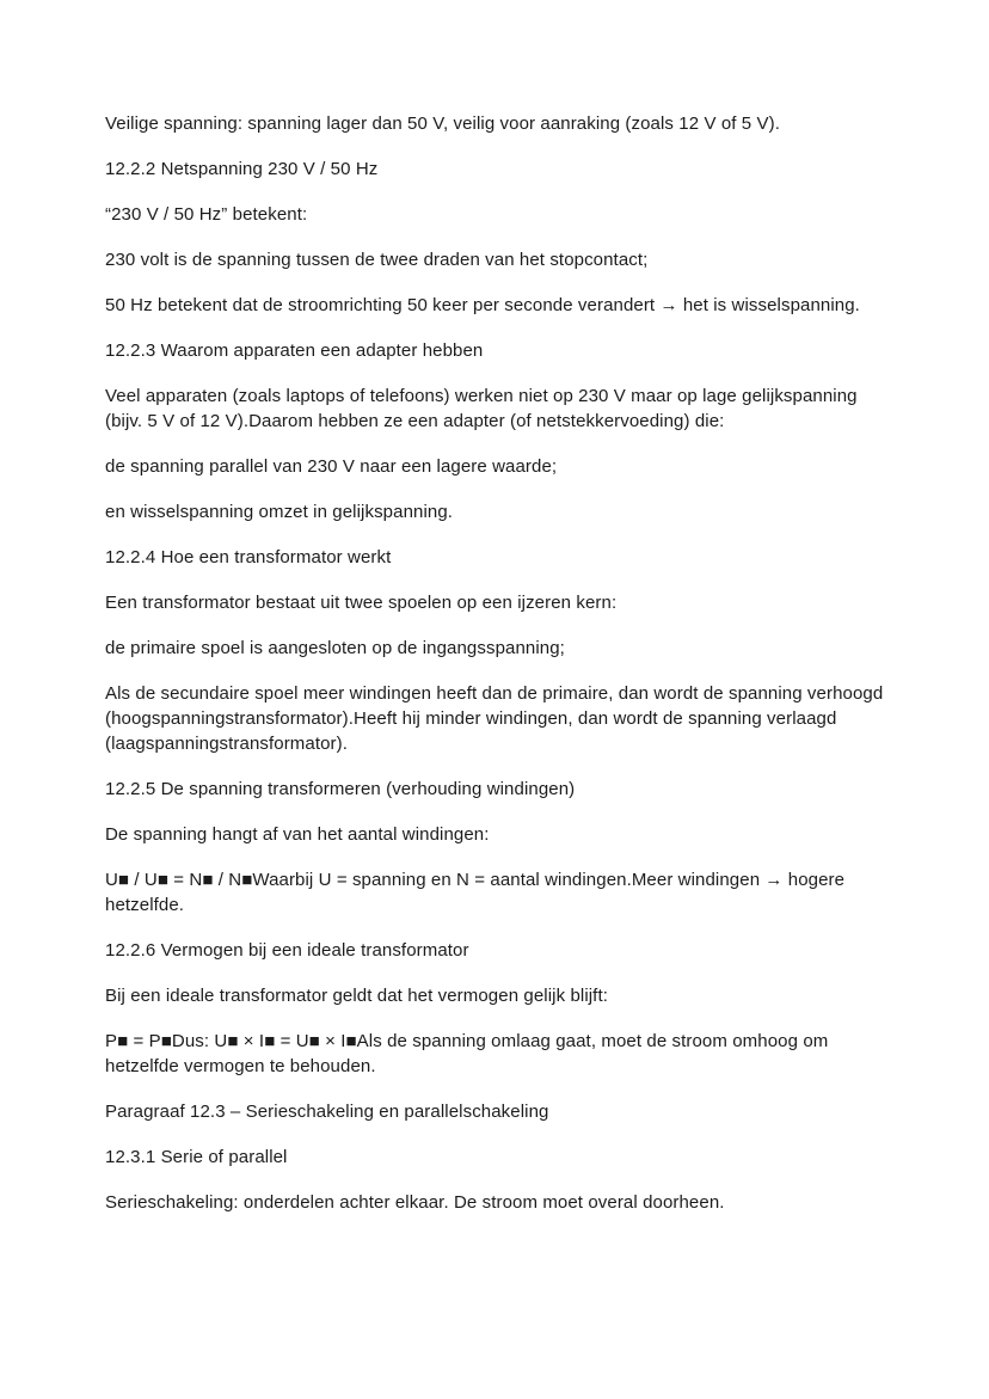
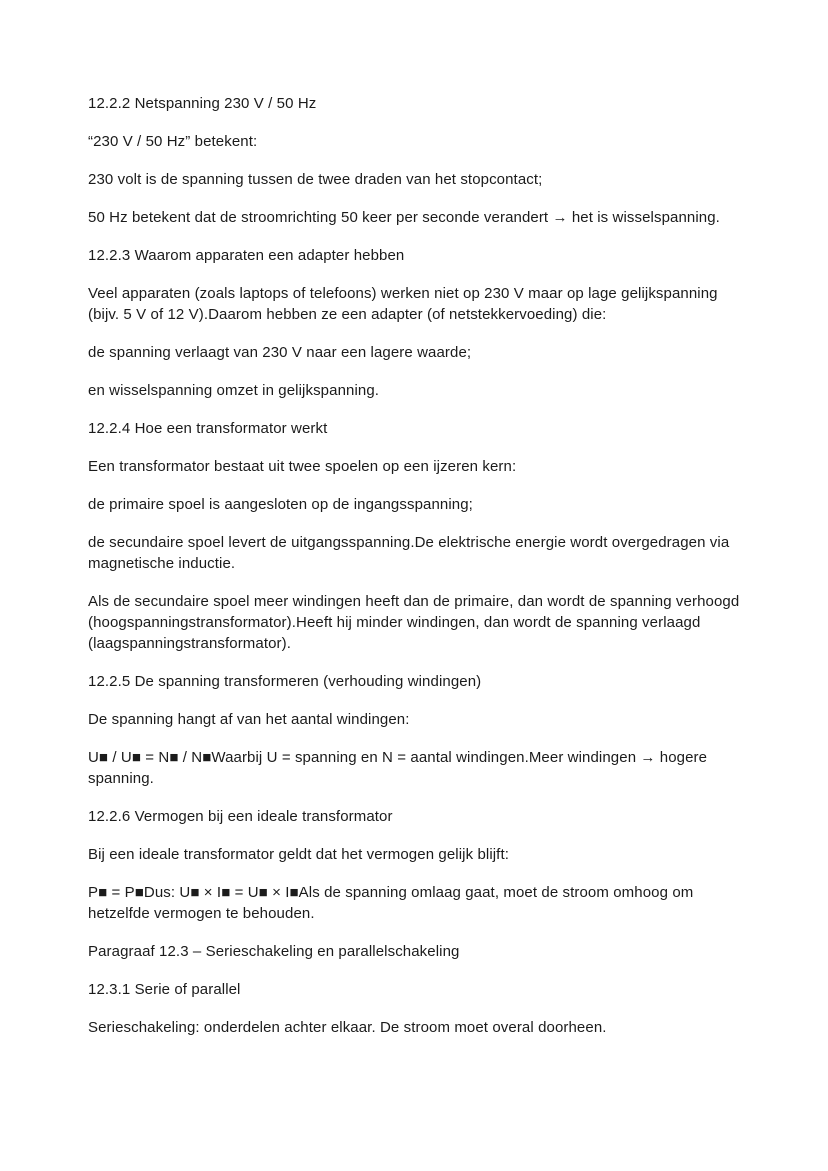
- Veilige spanning: spanning lager dan 50 V, veilig voor aanraking (zoals 12 V of 5 V).
  12.2.2 Netspanning 230 V / 50 Hz
  “230 V / 50 Hz” betekent:
  230 volt is de spanning tussen de twee draden van het stopcontact;
  50 Hz betekent dat de stroomrichting 50 keer per seconde verandert → het is wisselspanning.
  12.2.3 Waarom apparaten een adapter hebben
  Veel apparaten (zoals laptops of telefoons) werken niet op 230 V maar op lage gelijkspanning (bijv. 5 V of 12 V).Daarom hebben ze een adapter (of netstekkervoeding) die:
- de spanning parallel van 230 V naar een lagere waarde;
+ de spanning verlaagt van 230 V naar een lagere waarde;
  en wisselspanning omzet in gelijkspanning.
  12.2.4 Hoe een transformator werkt
  Een transformator bestaat uit twee spoelen op een ijzeren kern:
  de primaire spoel is aangesloten op de ingangsspanning;
+ de secundaire spoel levert de uitgangsspanning.De elektrische energie wordt overgedragen via magnetische inductie.
  Als de secundaire spoel meer windingen heeft dan de primaire, dan wordt de spanning verhoogd (hoogspanningstransformator).Heeft hij minder windingen, dan wordt de spanning verlaagd (laagspanningstransformator).
  12.2.5 De spanning transformeren (verhouding windingen)
  De spanning hangt af van het aantal windingen:
- U■ / U■ = N■ / N■Waarbij U = spanning en N = aantal windingen.Meer windingen → hogere hetzelfde.
+ U■ / U■ = N■ / N■Waarbij U = spanning en N = aantal windingen.Meer windingen → hogere spanning.
  12.2.6 Vermogen bij een ideale transformator
  Bij een ideale transformator geldt dat het vermogen gelijk blijft:
  P■ = P■Dus: U■ × I■ = U■ × I■Als de spanning omlaag gaat, moet de stroom omhoog om hetzelfde vermogen te behouden.
  Paragraaf 12.3 – Serieschakeling en parallelschakeling
  12.3.1 Serie of parallel
  Serieschakeling: onderdelen achter elkaar. De stroom moet overal doorheen.
